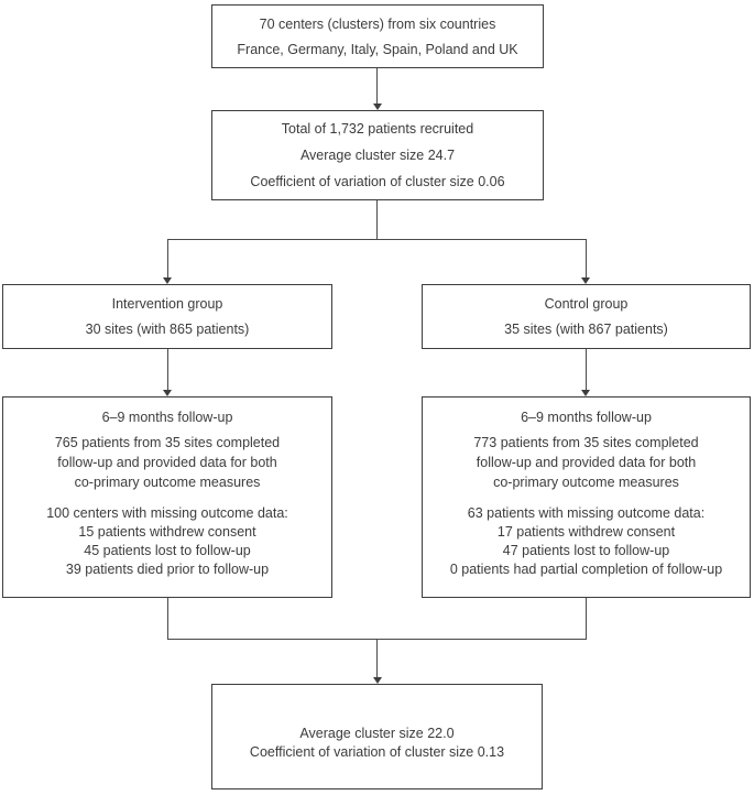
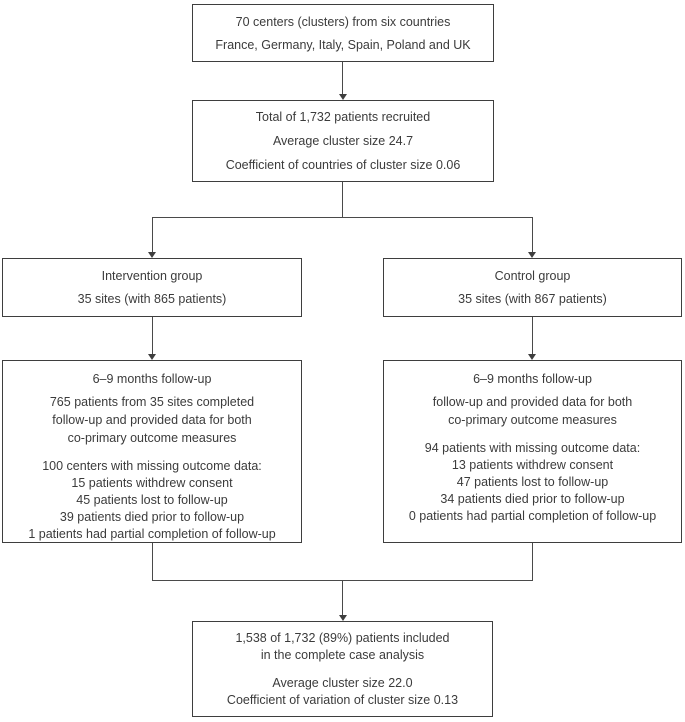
  70 centers (clusters) from six countries
  France, Germany, Italy, Spain, Poland and UK
  Total of 1,732 patients recruited
  Average cluster size 24.7
- Coefficient of variation of cluster size 0.06
+ Coefficient of countries of cluster size 0.06
  Intervention group
- 30 sites (with 865 patients)
+ 35 sites (with 865 patients)
  Control group
  35 sites (with 867 patients)
  6–9 months follow-up
  765 patients from 35 sites completed
  follow-up and provided data for both
  co-primary outcome measures
  100 centers with missing outcome data:
  15 patients withdrew consent
  45 patients lost to follow-up
  39 patients died prior to follow-up
+ 1 patients had partial completion of follow-up
  6–9 months follow-up
- 773 patients from 35 sites completed
  follow-up and provided data for both
  co-primary outcome measures
- 63 patients with missing outcome data:
+ 94 patients with missing outcome data:
- 17 patients withdrew consent
+ 13 patients withdrew consent
  47 patients lost to follow-up
+ 34 patients died prior to follow-up
  0 patients had partial completion of follow-up
+ 1,538 of 1,732 (89%) patients included
+ in the complete case analysis
  Average cluster size 22.0
  Coefficient of variation of cluster size 0.13
